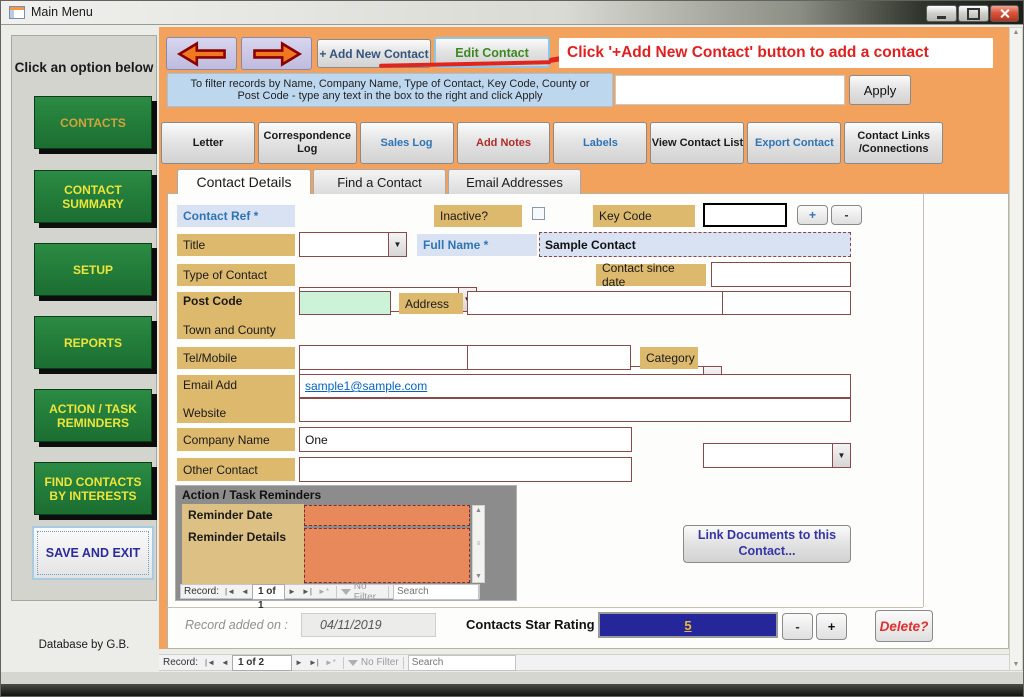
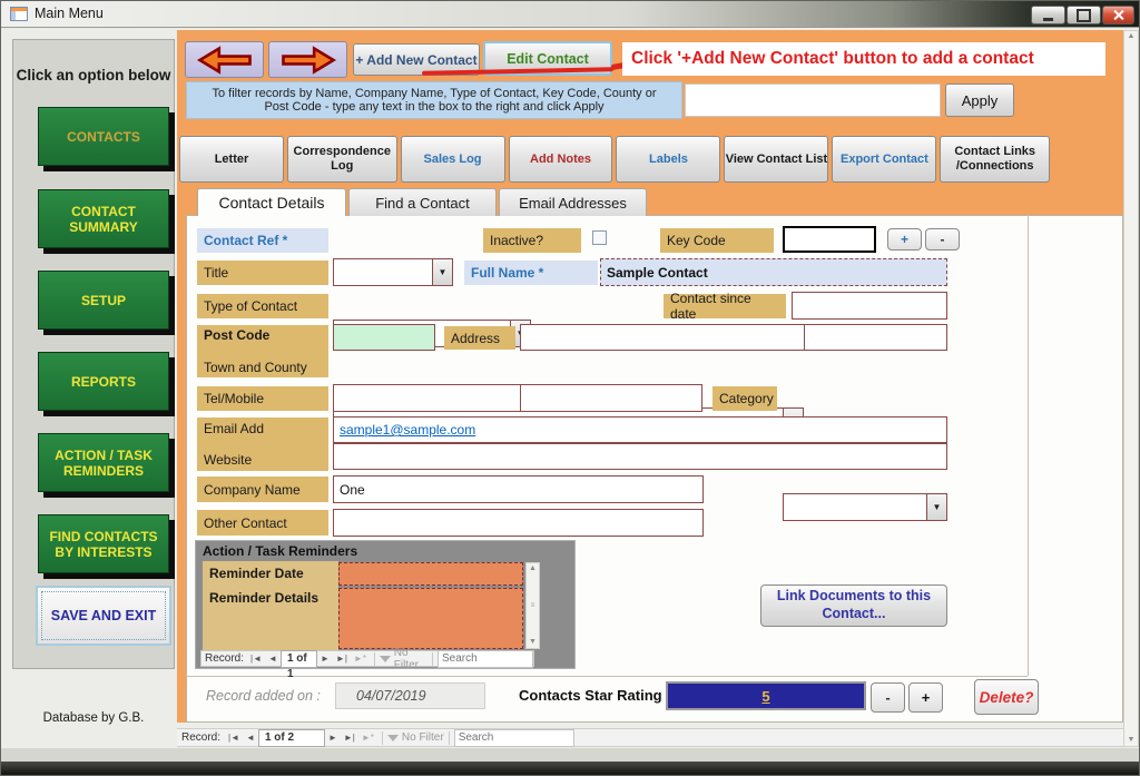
  Main Menu
  Click an option below
  CONTACTS
  CONTACT SUMMARY
  SETUP
  REPORTS
  ACTION / TASK REMINDERS
  FIND CONTACTS BY INTERESTS
  SAVE AND EXIT
  Database by G.B.
  + Add New Contact
  Edit Contact
  Click '+Add New Contact' button to add a contact
  To filter records by Name, Company Name, Type of Contact, Key Code, County or Post Code - type any text in the box to the right and click Apply
  Apply
  Letter
  Correspondence Log
  Sales Log
  Add Notes
  Labels
  View Contact List
  Export Contact
  Contact Links /Connections
  Contact Details
  Find a Contact
  Email Addresses
  Contact Ref *
  Inactive?
  Key Code
  +
  -
  Title
  ▼
  Full Name *
  Sample Contact
  Type of Contact
  Contact since date
  Post Code
  Town and County
  Address
  Tel/Mobile
  Category
  ▼
  Email Add
  Website
  sample1@sample.com
  Company Name
  One
  Other Contact
  Action / Task Reminders
  Reminder Date
  Reminder Details
  Record:
  |◄
  ◄
  1 of 1
  ►
  ►|
  ►*
  No Filter
  Search
  Link Documents to this Contact...
  Record added on :
- 04/11/2019
+ 04/07/2019
  Contacts Star Rating
  5
  -
  +
  Delete?
  Record:
  |◄
  ◄
  1 of 2
  ►
  ►|
  ►*
  No Filter
  Search
